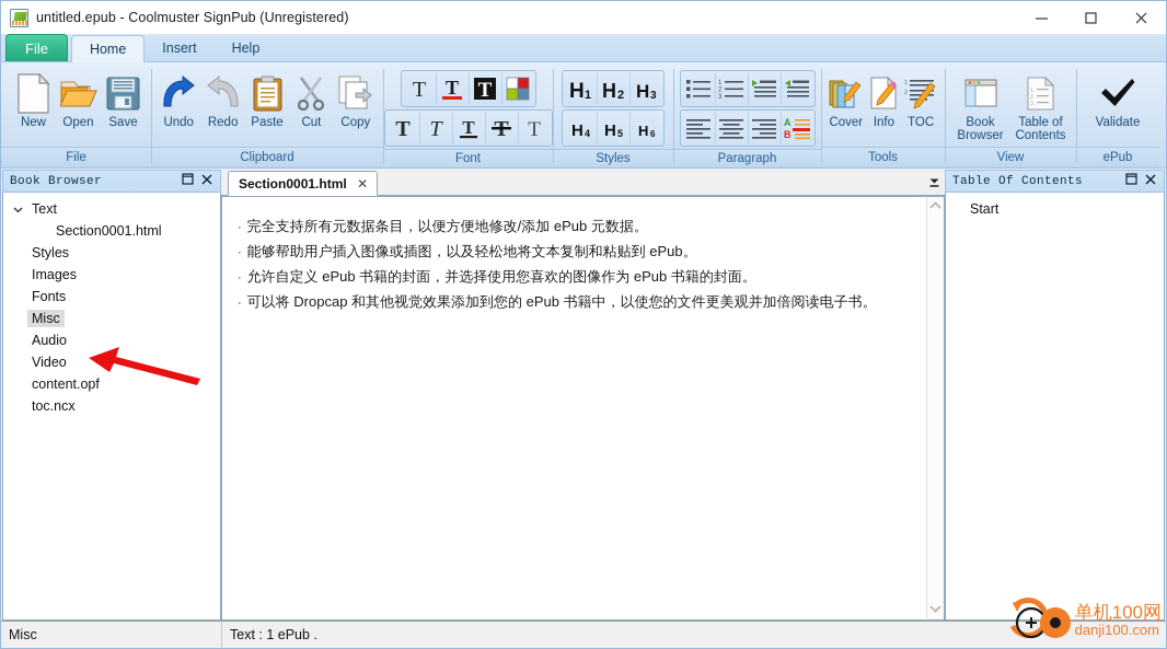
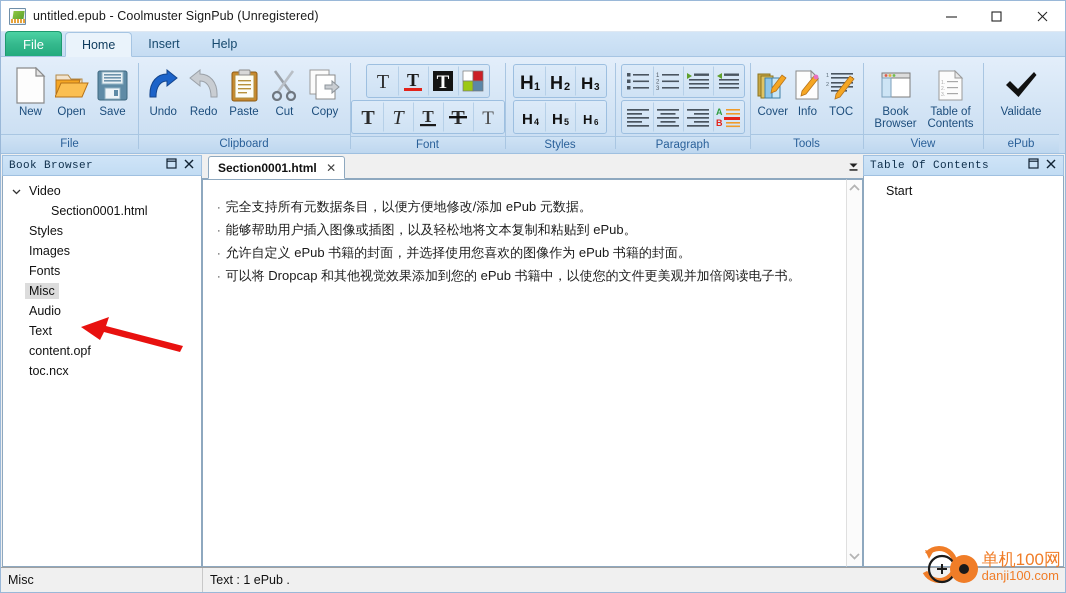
  untitled.epub - Coolmuster SignPub (Unregistered)
  File
  Home
  Insert
  Help
  New
  Open
  Save
  File
  Undo
  Redo
  Paste
  Cut
  Copy
  Clipboard
  T
  T
  T
  T
  T
  T
  T
  Font
  H
  1
  H
  2
  H
  3
  H
  4
  H
  5
  H
  6
  Styles
  A
  B
  Paragraph
  Cover
  Info
  TOC
  Tools
  Book
  Browser
  Table of
  Contents
  View
  Validate
  ePub
  Book Browser
- Text
+ Video
  Section0001.html
  Styles
  Images
  Fonts
  Misc
  Audio
- Video
+ Text
  content.opf
  toc.ncx
  Section0001.html
  ✕
  ·
  完全支持所有元数据条目，以便方便地修改/添加 ePub 元数据。
  ·
  能够帮助用户插入图像或插图，以及轻松地将文本复制和粘贴到 ePub。
  ·
  允许自定义 ePub 书籍的封面，并选择使用您喜欢的图像作为 ePub 书籍的封面。
  ·
  可以将 Dropcap 和其他视觉效果添加到您的 ePub 书籍中，以使您的文件更美观并加倍阅读电子书。
  Table Of Contents
  Start
  Misc
  Text : 1 ePub .
  单机100网
  danji100.com
